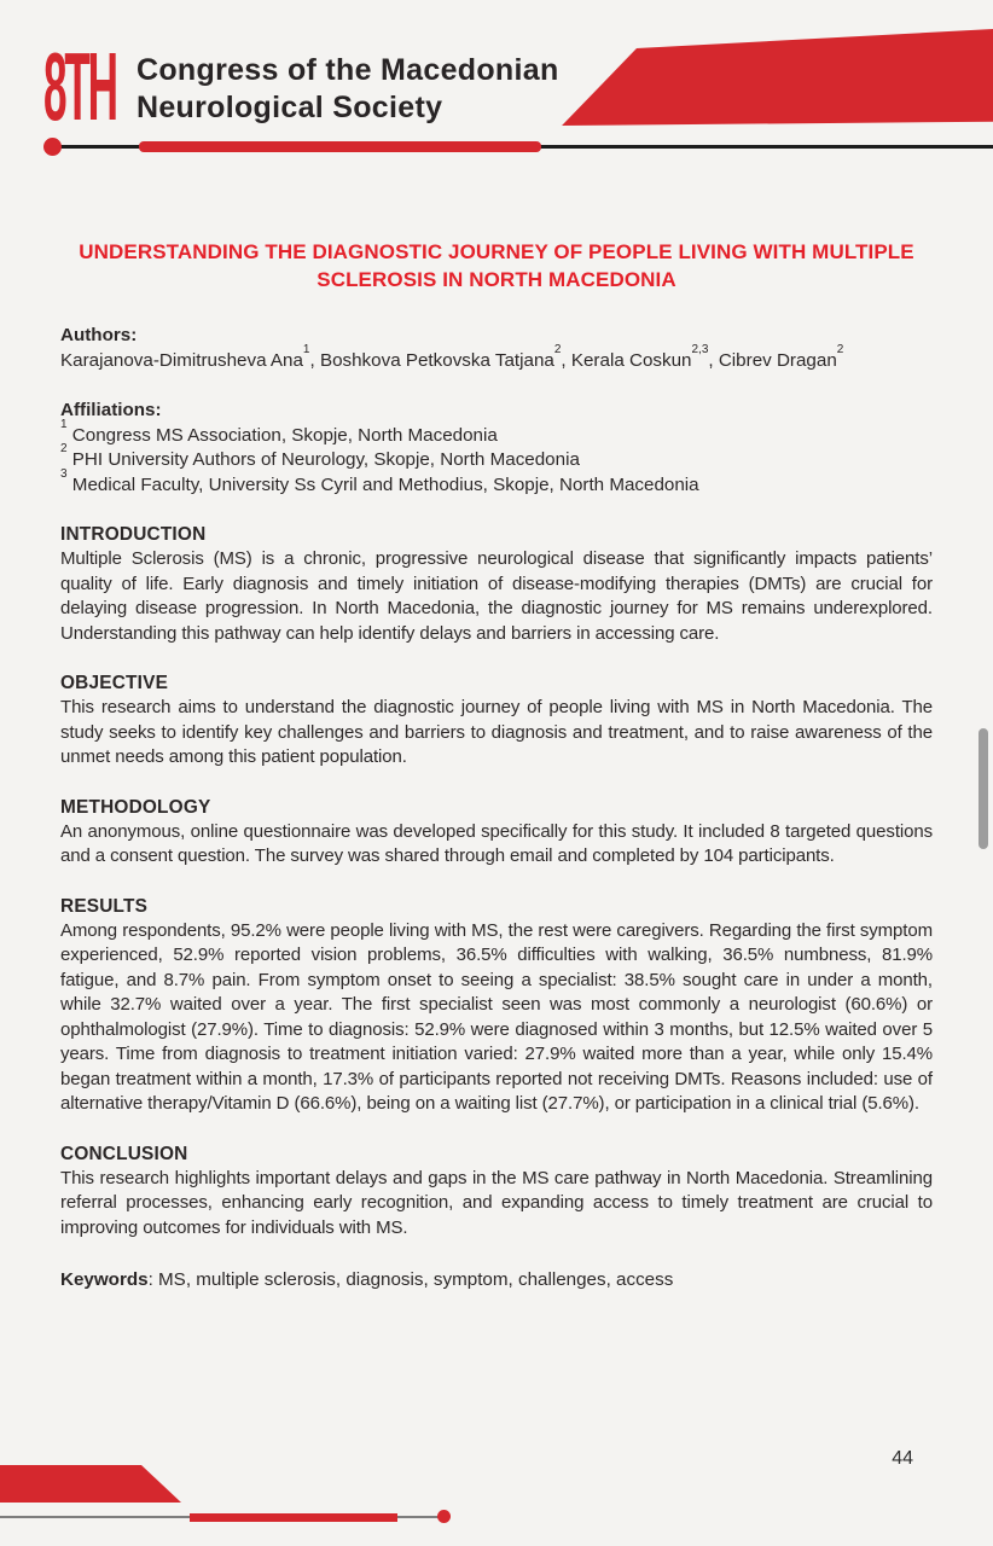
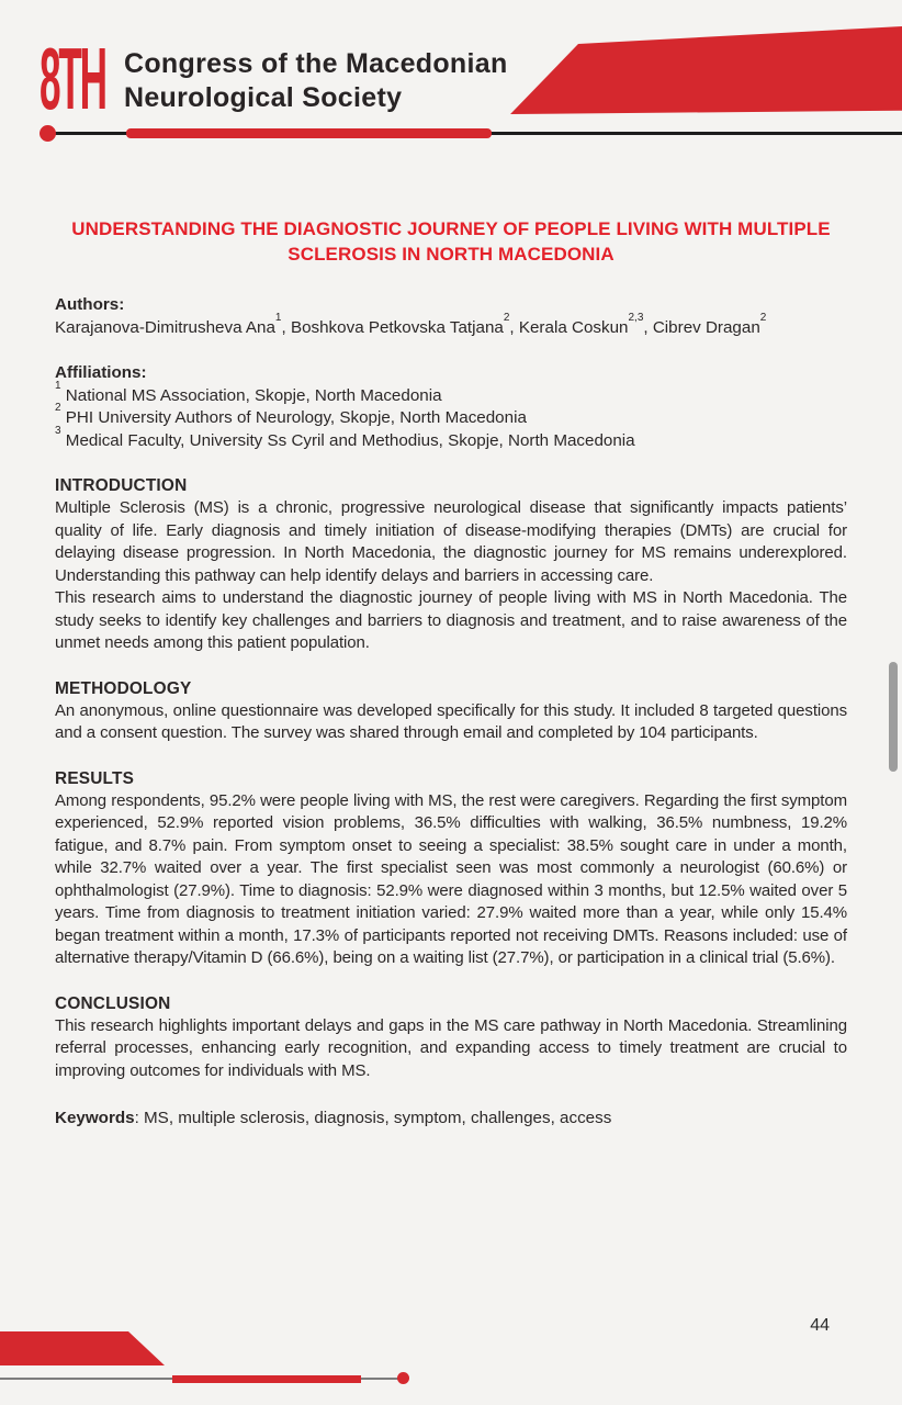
  8TH
  Congress of the Macedonian
  Neurological Society
  UNDERSTANDING THE DIAGNOSTIC JOURNEY OF PEOPLE LIVING WITH MULTIPLE SCLEROSIS IN NORTH MACEDONIA
  Authors:
  Karajanova-Dimitrusheva Ana1, Boshkova Petkovska Tatjana2, Kerala Coskun2,3, Cibrev Dragan2
  Affiliations:
- 1 Congress MS Association, Skopje, North Macedonia
+ 1 National MS Association, Skopje, North Macedonia
  2 PHI University Authors of Neurology, Skopje, North Macedonia
  3 Medical Faculty, University Ss Cyril and Methodius, Skopje, North Macedonia
  INTRODUCTION
  Multiple Sclerosis (MS) is a chronic, progressive neurological disease that significantly impacts patients’ quality of life. Early diagnosis and timely initiation of disease-modifying therapies (DMTs) are crucial for delaying disease progression. In North Macedonia, the diagnostic journey for MS remains underexplored. Understanding this pathway can help identify delays and barriers in accessing care.
- OBJECTIVE
  This research aims to understand the diagnostic journey of people living with MS in North Macedonia. The study seeks to identify key challenges and barriers to diagnosis and treatment, and to raise awareness of the unmet needs among this patient population.
  METHODOLOGY
  An anonymous, online questionnaire was developed specifically for this study. It included 8 targeted questions and a consent question. The survey was shared through email and completed by 104 participants.
  RESULTS
- Among respondents, 95.2% were people living with MS, the rest were caregivers. Regarding the first symptom experienced, 52.9% reported vision problems, 36.5% difficulties with walking, 36.5% numbness, 81.9% fatigue, and 8.7% pain. From symptom onset to seeing a specialist: 38.5% sought care in under a month, while 32.7% waited over a year. The first specialist seen was most commonly a neurologist (60.6%) or ophthalmologist (27.9%). Time to diagnosis: 52.9% were diagnosed within 3 months, but 12.5% waited over 5 years. Time from diagnosis to treatment initiation varied: 27.9% waited more than a year, while only 15.4% began treatment within a month, 17.3% of participants reported not receiving DMTs. Reasons included: use of alternative therapy/Vitamin D (66.6%), being on a waiting list (27.7%), or participation in a clinical trial (5.6%).
+ Among respondents, 95.2% were people living with MS, the rest were caregivers. Regarding the first symptom experienced, 52.9% reported vision problems, 36.5% difficulties with walking, 36.5% numbness, 19.2% fatigue, and 8.7% pain. From symptom onset to seeing a specialist: 38.5% sought care in under a month, while 32.7% waited over a year. The first specialist seen was most commonly a neurologist (60.6%) or ophthalmologist (27.9%). Time to diagnosis: 52.9% were diagnosed within 3 months, but 12.5% waited over 5 years. Time from diagnosis to treatment initiation varied: 27.9% waited more than a year, while only 15.4% began treatment within a month, 17.3% of participants reported not receiving DMTs. Reasons included: use of alternative therapy/Vitamin D (66.6%), being on a waiting list (27.7%), or participation in a clinical trial (5.6%).
  CONCLUSION
  This research highlights important delays and gaps in the MS care pathway in North Macedonia. Streamlining referral processes, enhancing early recognition, and expanding access to timely treatment are crucial to improving outcomes for individuals with MS.
  Keywords: MS, multiple sclerosis, diagnosis, symptom, challenges, access
  44
